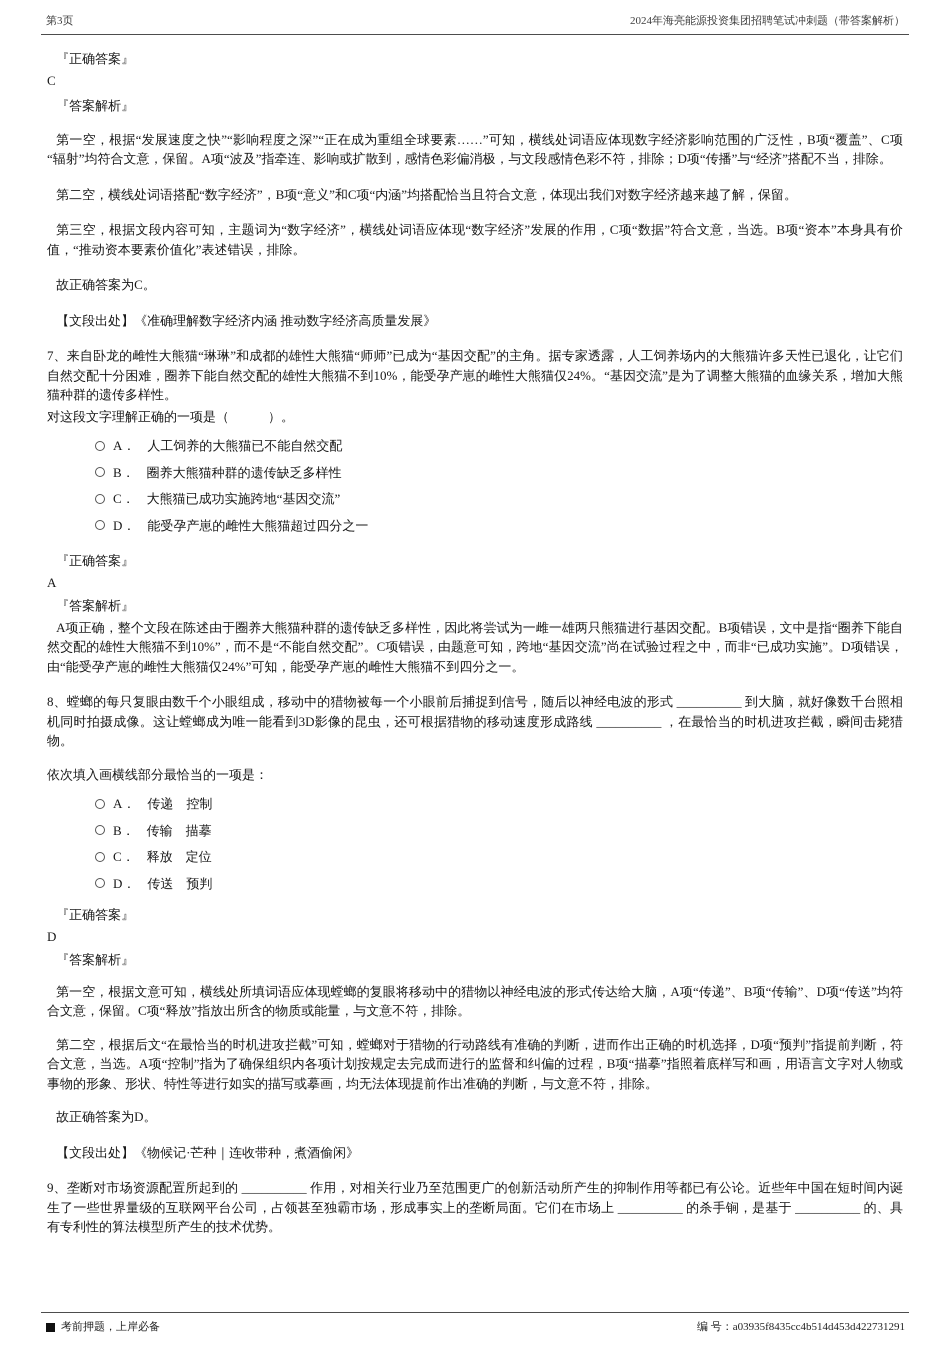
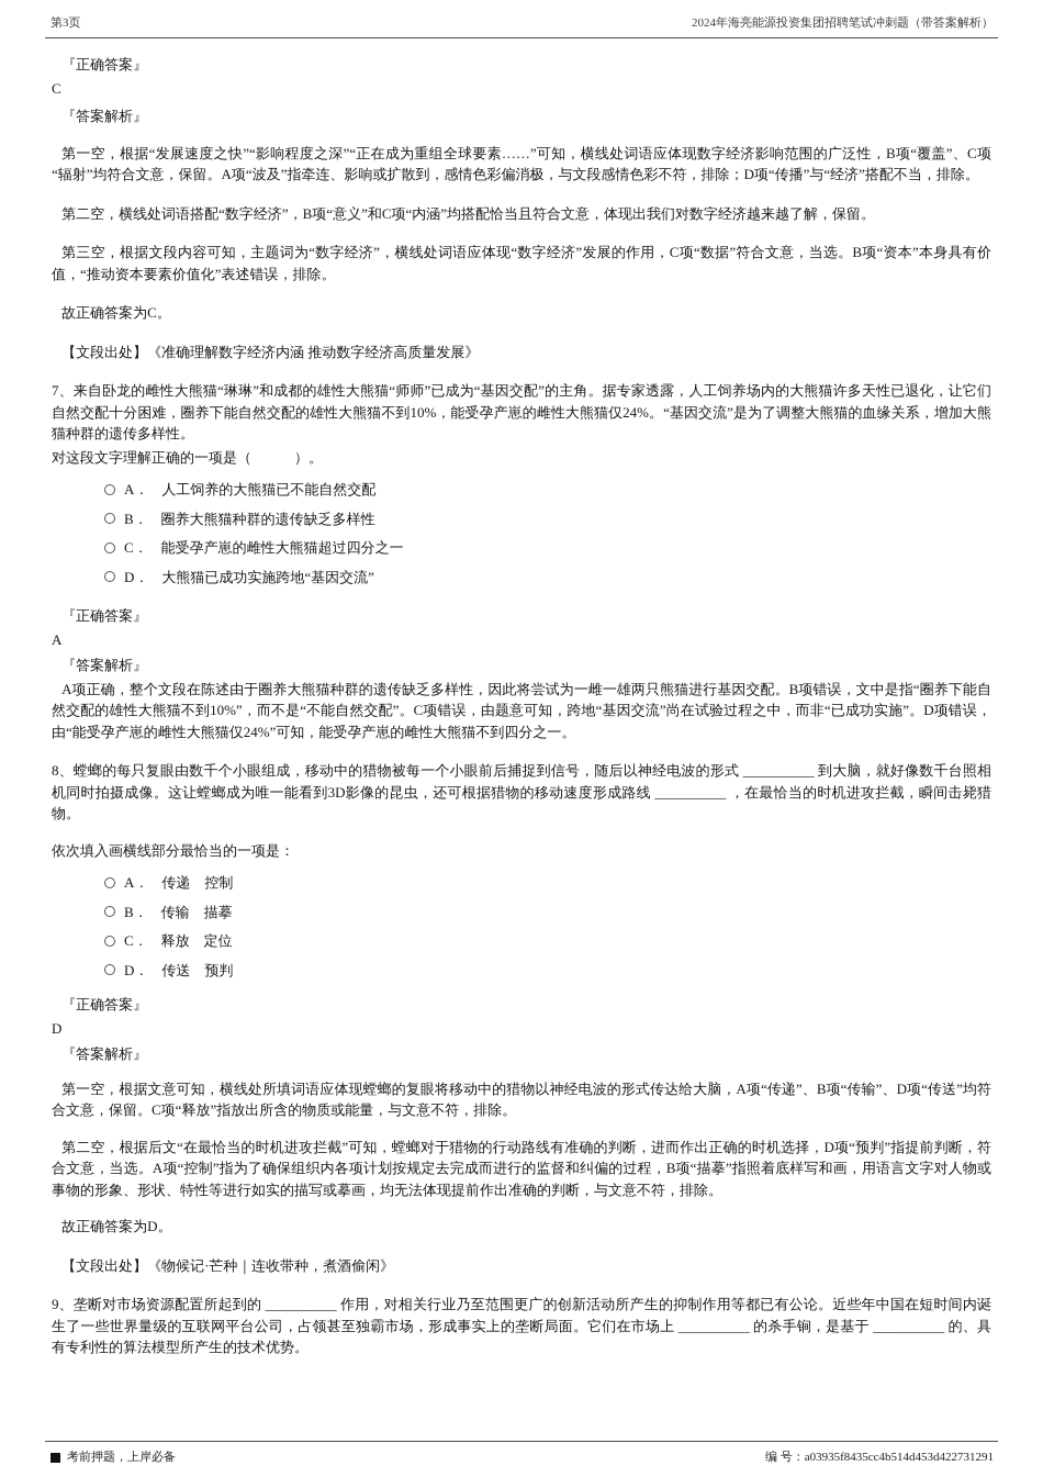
  第3页
  2024年海亮能源投资集团招聘笔试冲刺题（带答案解析）
  『正确答案』
  C
  『答案解析』
  第一空，根据“发展速度之快”“影响程度之深”“正在成为重组全球要素……”可知，横线处词语应体现数字经济影响范围的广泛性，B项“覆盖”、C项“辐射”均符合文意，保留。A项“波及”指牵连、影响或扩散到，感情色彩偏消极，与文段感情色彩不符，排除；D项“传播”与“经济”搭配不当，排除。
  第二空，横线处词语搭配“数字经济”，B项“意义”和C项“内涵”均搭配恰当且符合文意，体现出我们对数字经济越来越了解，保留。
  第三空，根据文段内容可知，主题词为“数字经济”，横线处词语应体现“数字经济”发展的作用，C项“数据”符合文意，当选。B项“资本”本身具有价值，“推动资本要素价值化”表述错误，排除。
  故正确答案为C。
  【文段出处】《准确理解数字经济内涵 推动数字经济高质量发展》
  7、来自卧龙的雌性大熊猫“琳琳”和成都的雄性大熊猫“师师”已成为“基因交配”的主角。据专家透露，人工饲养场内的大熊猫许多天性已退化，让它们自然交配十分困难，圈养下能自然交配的雄性大熊猫不到10%，能受孕产崽的雌性大熊猫仅24%。“基因交流”是为了调整大熊猫的血缘关系，增加大熊猫种群的遗传多样性。
  对这段文字理解正确的一项是（ ）。
  A．
  人工饲养的大熊猫已不能自然交配
  B．
  圈养大熊猫种群的遗传缺乏多样性
  C．
- 大熊猫已成功实施跨地“基因交流”
+ 能受孕产崽的雌性大熊猫超过四分之一
  D．
- 能受孕产崽的雌性大熊猫超过四分之一
+ 大熊猫已成功实施跨地“基因交流”
  『正确答案』
  A
  『答案解析』
  A项正确，整个文段在陈述由于圈养大熊猫种群的遗传缺乏多样性，因此将尝试为一雌一雄两只熊猫进行基因交配。B项错误，文中是指“圈养下能自然交配的雄性大熊猫不到10%”，而不是“不能自然交配”。C项错误，由题意可知，跨地“基因交流”尚在试验过程之中，而非“已成功实施”。D项错误，由“能受孕产崽的雌性大熊猫仅24%”可知，能受孕产崽的雌性大熊猫不到四分之一。
  8、螳螂的每只复眼由数千个小眼组成，移动中的猎物被每一个小眼前后捕捉到信号，随后以神经电波的形式 __________ 到大脑，就好像数千台照相机同时拍摄成像。这让螳螂成为唯一能看到3D影像的昆虫，还可根据猎物的移动速度形成路线 __________ ，在最恰当的时机进攻拦截，瞬间击毙猎物。
  依次填入画横线部分最恰当的一项是：
  A．
  传递 控制
  B．
  传输 描摹
  C．
  释放 定位
  D．
  传送 预判
  『正确答案』
  D
  『答案解析』
  第一空，根据文意可知，横线处所填词语应体现螳螂的复眼将移动中的猎物以神经电波的形式传达给大脑，A项“传递”、B项“传输”、D项“传送”均符合文意，保留。C项“释放”指放出所含的物质或能量，与文意不符，排除。
  第二空，根据后文“在最恰当的时机进攻拦截”可知，螳螂对于猎物的行动路线有准确的判断，进而作出正确的时机选择，D项“预判”指提前判断，符合文意，当选。A项“控制”指为了确保组织内各项计划按规定去完成而进行的监督和纠偏的过程，B项“描摹”指照着底样写和画，用语言文字对人物或事物的形象、形状、特性等进行如实的描写或摹画，均无法体现提前作出准确的判断，与文意不符，排除。
  故正确答案为D。
  【文段出处】《物候记·芒种｜连收带种，煮酒偷闲》
  9、垄断对市场资源配置所起到的 __________ 作用，对相关行业乃至范围更广的创新活动所产生的抑制作用等都已有公论。近些年中国在短时间内诞生了一些世界量级的互联网平台公司，占领甚至独霸市场，形成事实上的垄断局面。它们在市场上 __________ 的杀手锏，是基于 __________ 的、具有专利性的算法模型所产生的技术优势。
  考前押题，上岸必备
  编 号：a03935f8435cc4b514d453d422731291
